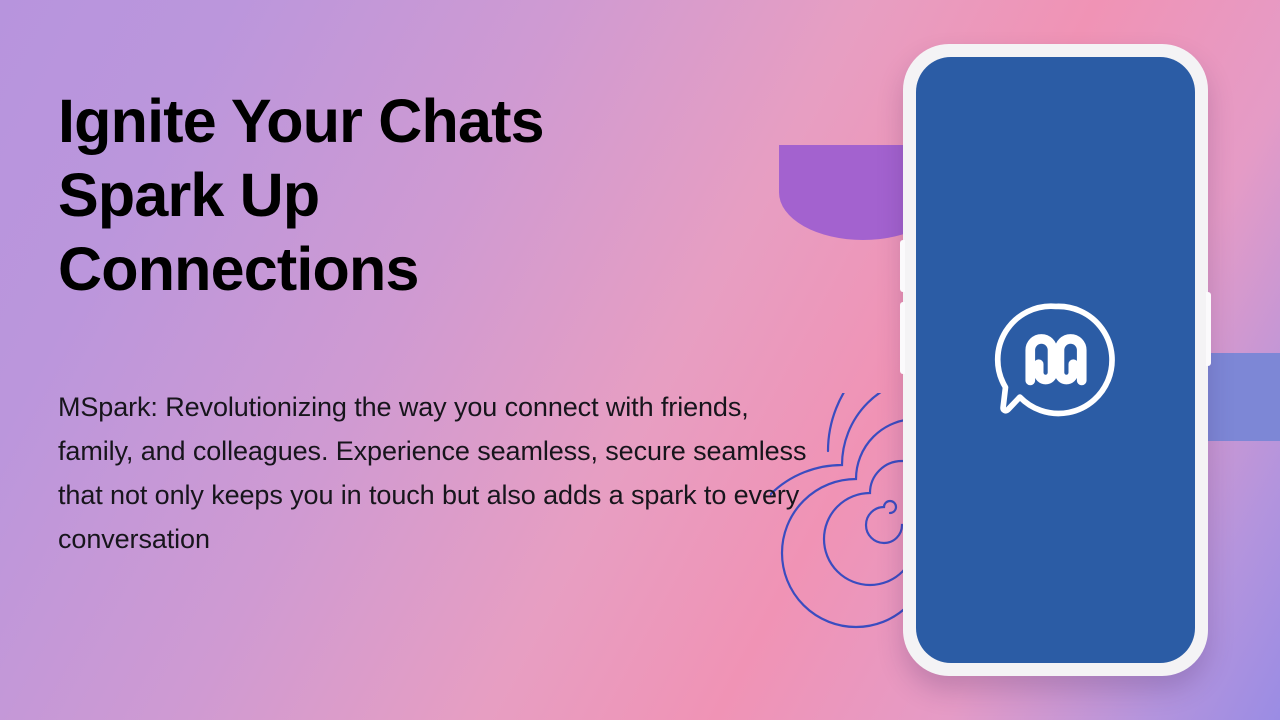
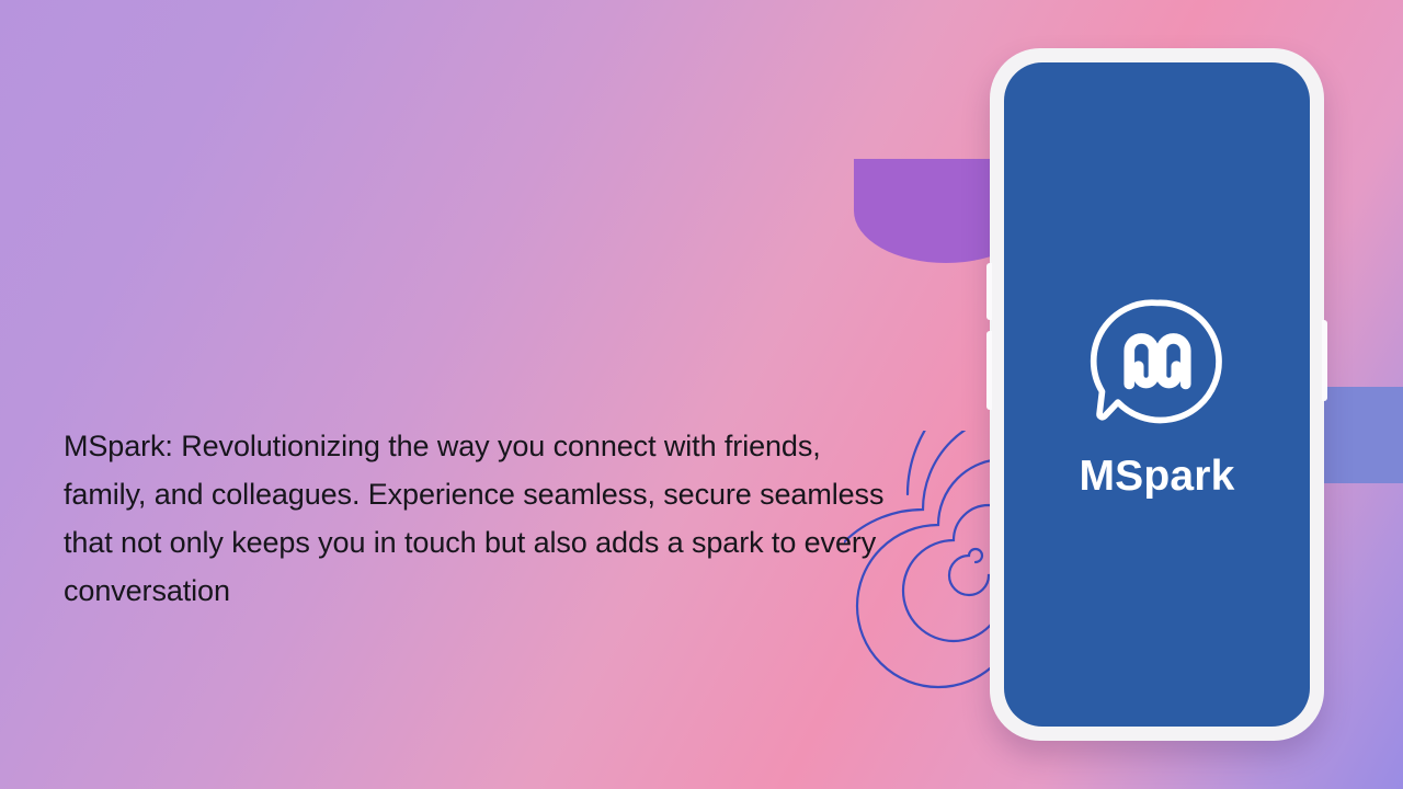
- Ignite Your Chats
- Spark Up
- Connections
  MSpark: Revolutionizing the way you connect with friends, family, and colleagues. Experience seamless, secure seamless that not only keeps you in touch but also adds a spark to every conversation
+ MSpark
